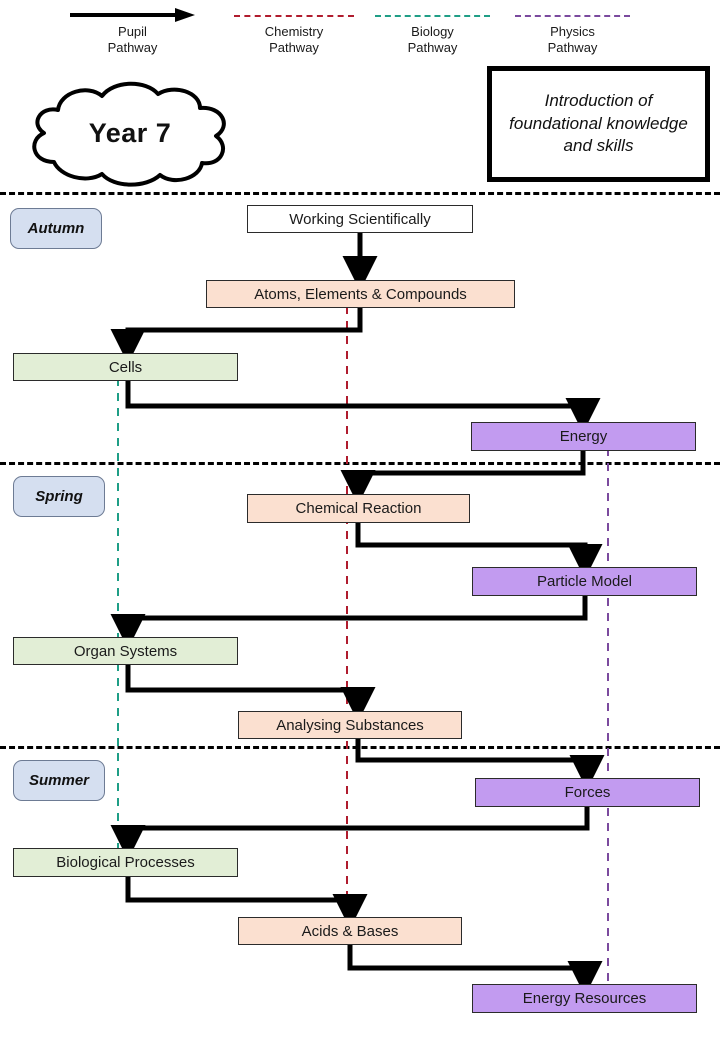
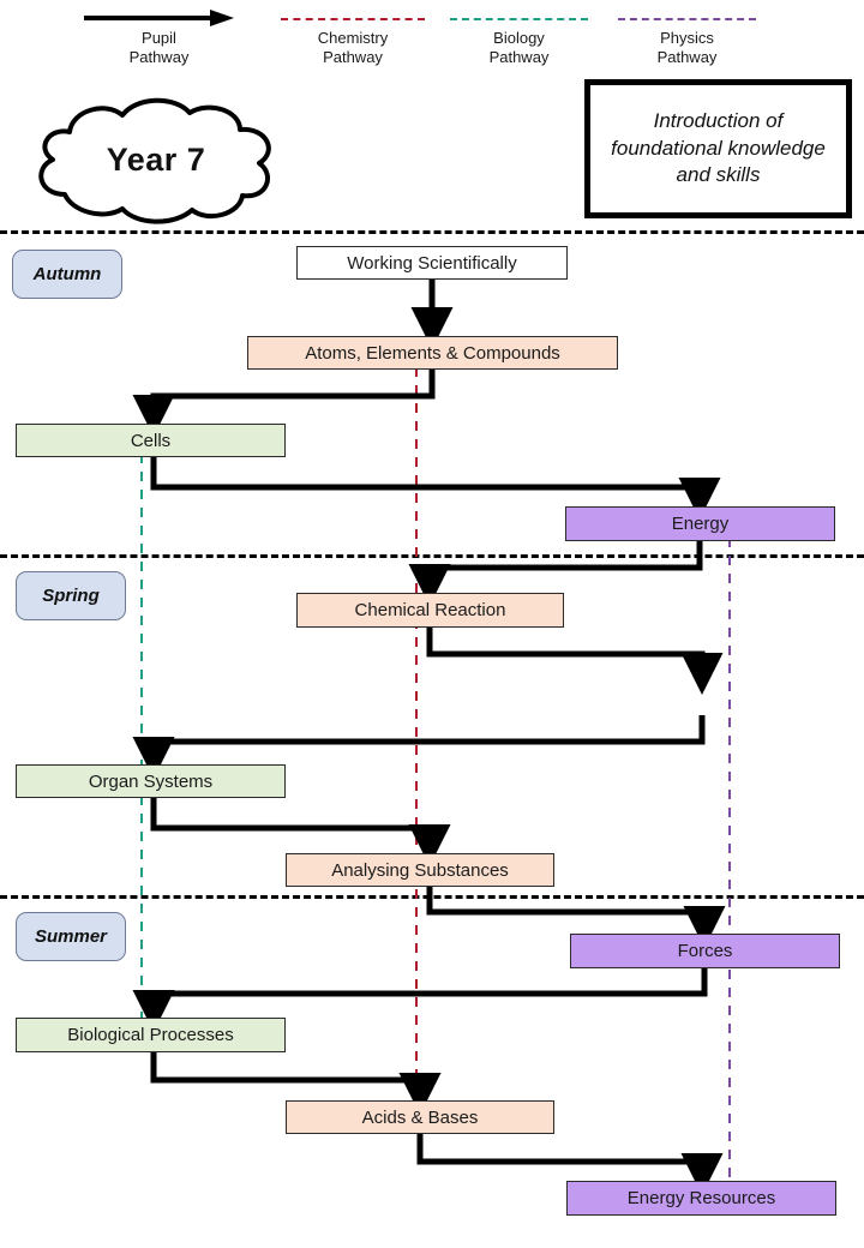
  Pupil
  Pathway
  Chemistry
  Pathway
  Biology
  Pathway
  Physics
  Pathway
  Year 7
  Introduction of foundational knowledge and skills
  Autumn
  Spring
  Summer
  Working Scientifically
  Atoms, Elements & Compounds
  Cells
  Energy
  Chemical Reaction
- Particle Model
  Organ Systems
  Analysing Substances
  Forces
  Biological Processes
  Acids & Bases
  Energy Resources
